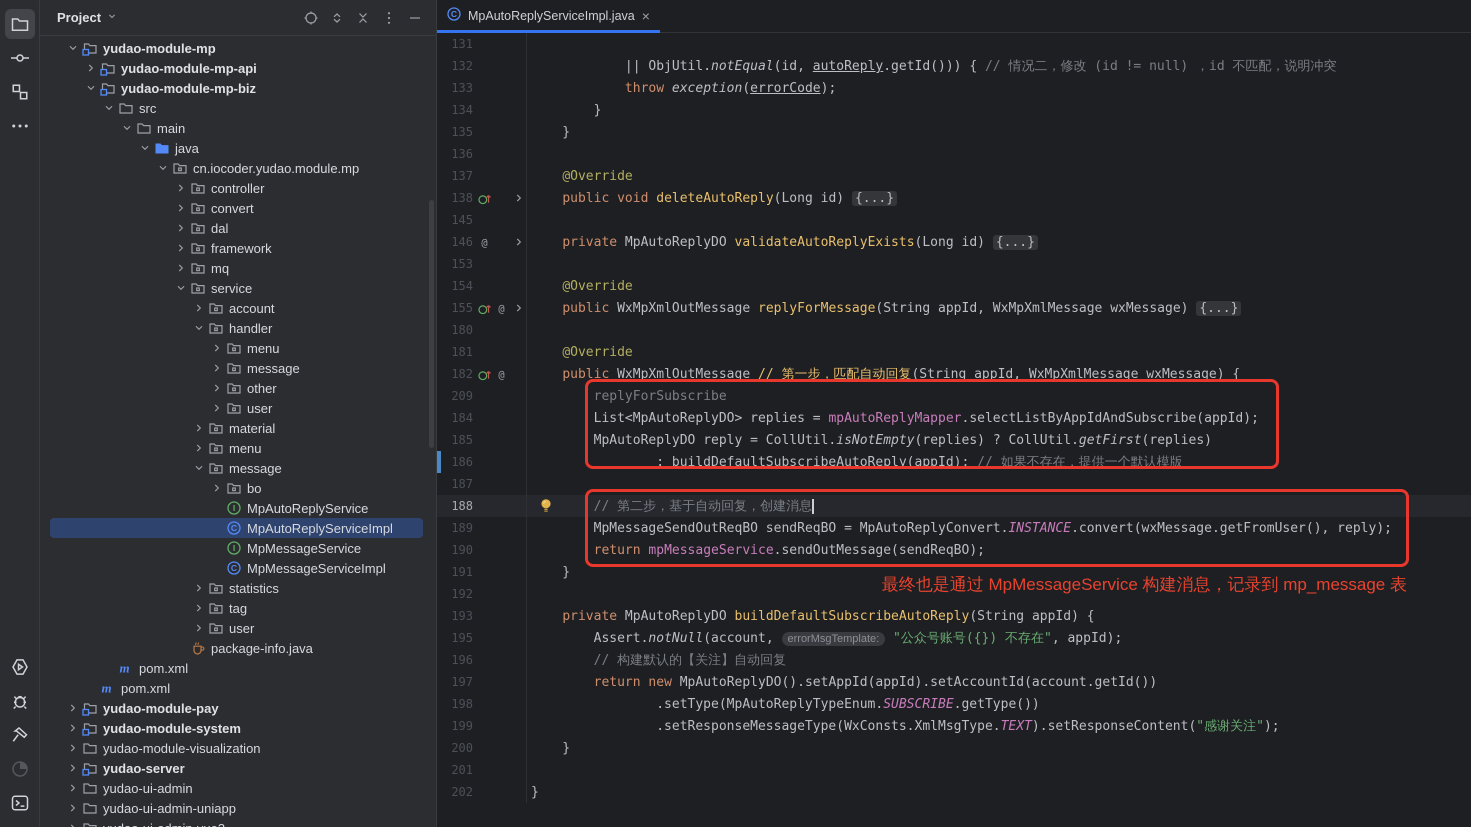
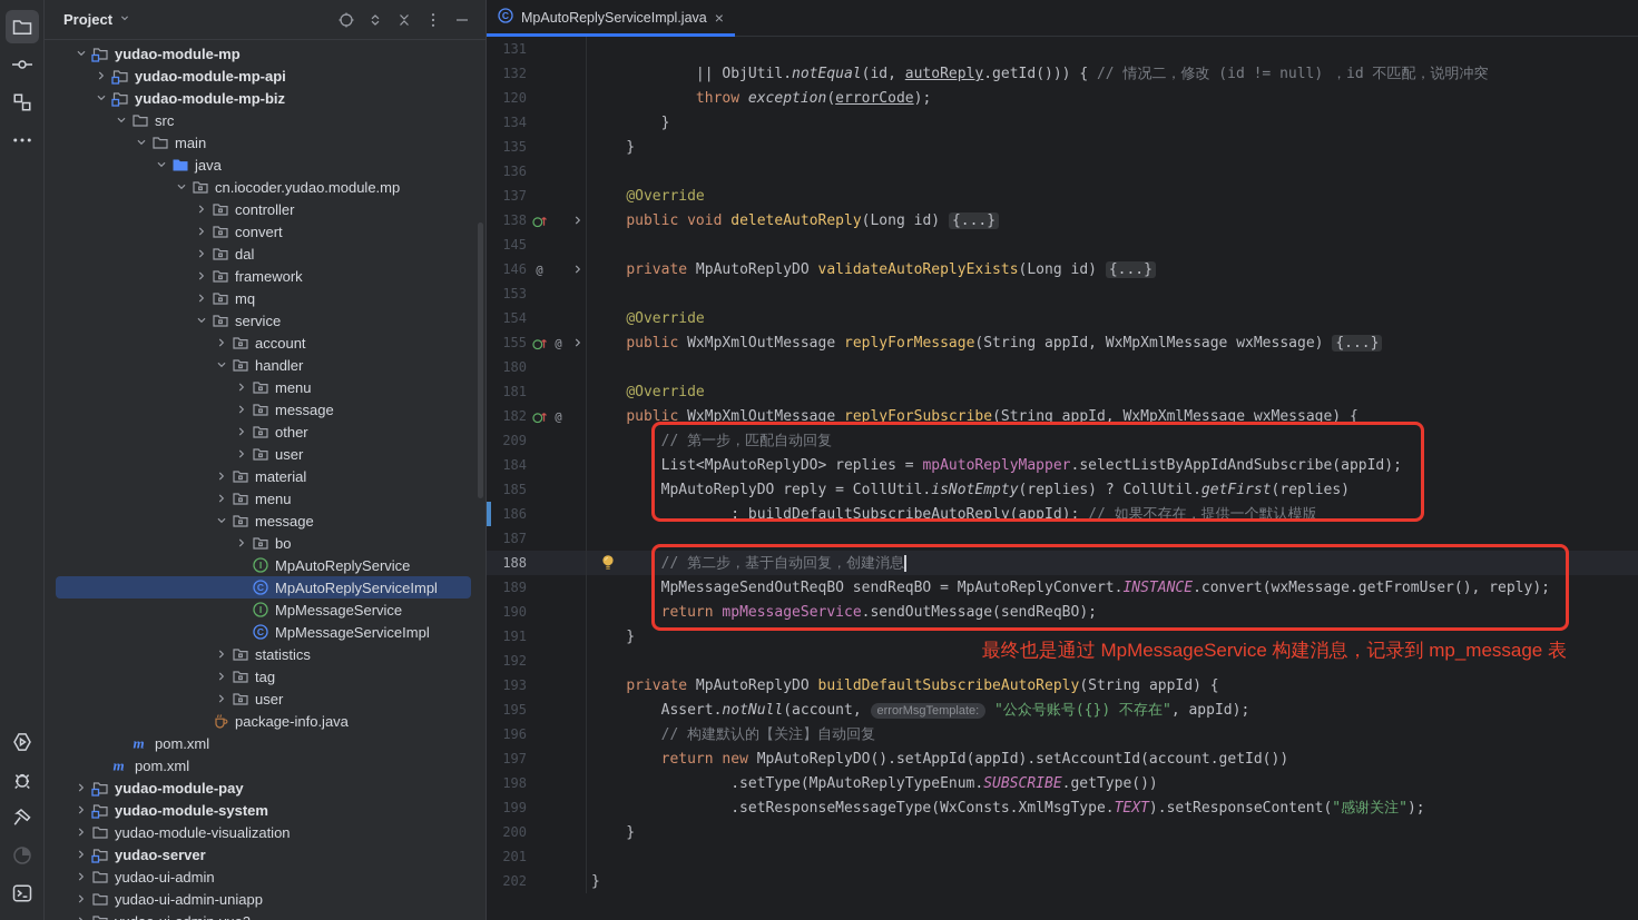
  Project
  yudao-module-mp
  yudao-module-mp-api
  yudao-module-mp-biz
  src
  main
  java
  cn.iocoder.yudao.module.mp
  controller
  convert
  dal
  framework
  mq
  service
  account
  handler
  menu
  message
  other
  user
  material
  menu
  message
  bo
  I
  MpAutoReplyService
  C
  MpAutoReplyServiceImpl
  I
  MpMessageService
  C
  MpMessageServiceImpl
  statistics
  tag
  user
  package-info.java
  m
  pom.xml
  m
  pom.xml
  yudao-module-pay
  yudao-module-system
  yudao-module-visualization
  yudao-server
  yudao-ui-admin
  yudao-ui-admin-uniapp
  C
  MpAutoReplyServiceImpl.java
  ×
  131
  132
  || ObjUtil.notEqual(id, autoReply.getId())) { // 情况二，修改 (id != null) ，id 不匹配，说明冲突
- 133
+ 120
  throw exception(errorCode);
  134
  }
  135
  }
  136
  137
  @Override
  138
  public void deleteAutoReply(Long id) {...}
  145
  146
  @
  private MpAutoReplyDO validateAutoReplyExists(Long id) {...}
  153
  154
  @Override
  155
  @
  public WxMpXmlOutMessage replyForMessage(String appId, WxMpXmlMessage wxMessage) {...}
  180
  181
  @Override
  182
  @
- public WxMpXmlOutMessage // 第一步，匹配自动回复(String appId, WxMpXmlMessage wxMessage) {
+ public WxMpXmlOutMessage replyForSubscribe(String appId, WxMpXmlMessage wxMessage) {
  209
- replyForSubscribe
+ // 第一步，匹配自动回复
  184
  List<MpAutoReplyDO> replies = mpAutoReplyMapper.selectListByAppIdAndSubscribe(appId);
  185
  MpAutoReplyDO reply = CollUtil.isNotEmpty(replies) ? CollUtil.getFirst(replies)
  186
  : buildDefaultSubscribeAutoReply(appId); // 如果不存在，提供一个默认模版
  187
  188
  // 第二步，基于自动回复，创建消息
  189
  MpMessageSendOutReqBO sendReqBO = MpAutoReplyConvert.INSTANCE.convert(wxMessage.getFromUser(), reply);
  190
  return mpMessageService.sendOutMessage(sendReqBO);
  191
  }
  192
  193
  private MpAutoReplyDO buildDefaultSubscribeAutoReply(String appId) {
  195
  Assert.notNull(account, errorMsgTemplate: "公众号账号({}) 不存在", appId);
  196
  // 构建默认的【关注】自动回复
  197
  return new MpAutoReplyDO().setAppId(appId).setAccountId(account.getId())
  198
  .setType(MpAutoReplyTypeEnum.SUBSCRIBE.getType())
  199
  .setResponseMessageType(WxConsts.XmlMsgType.TEXT).setResponseContent("感谢关注");
  200
  }
  201
  202
  }
  最终也是通过 MpMessageService 构建消息，记录到 mp_message 表
